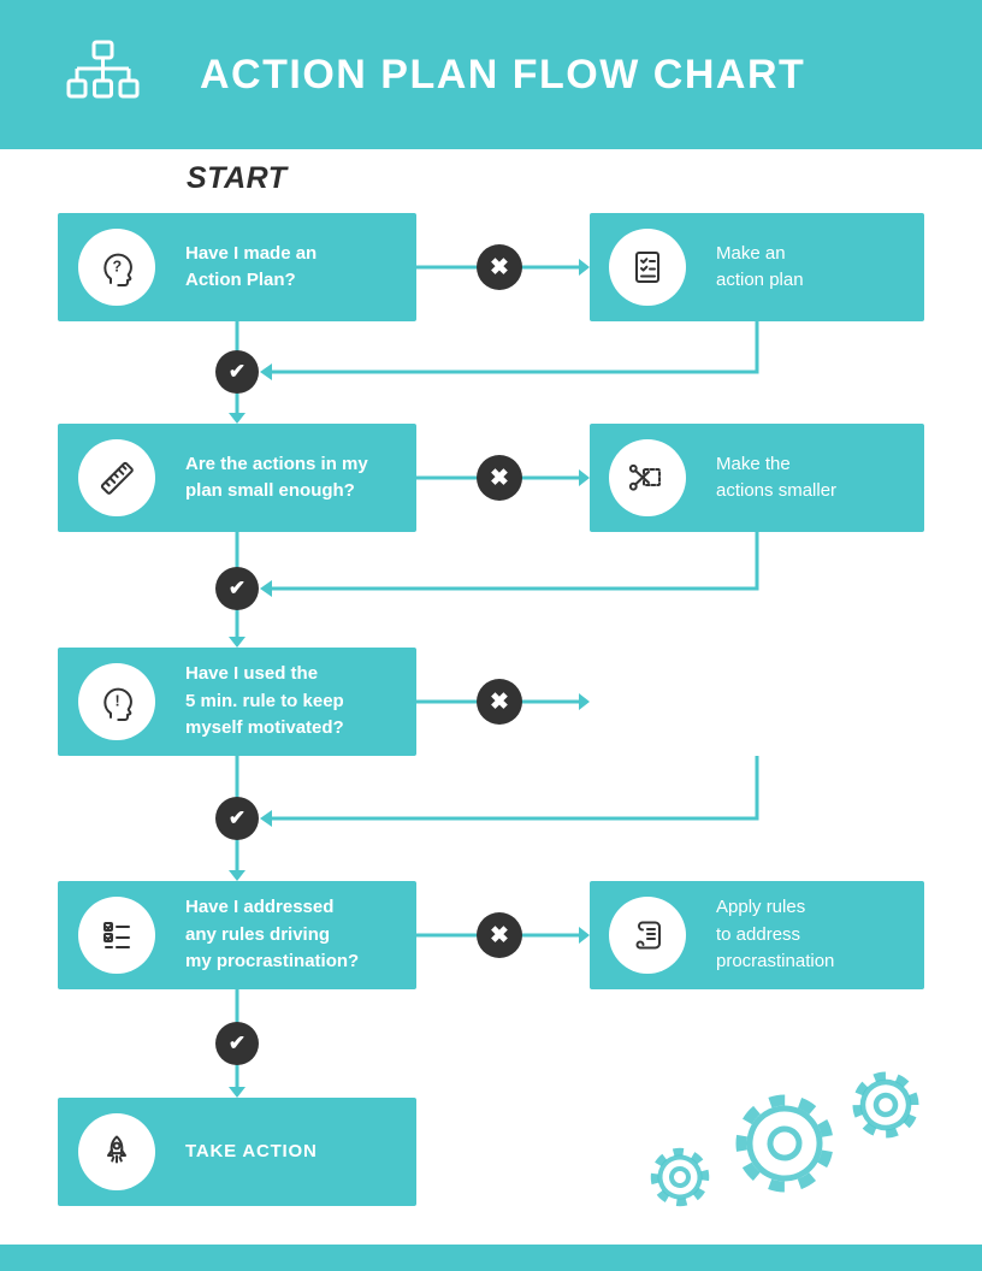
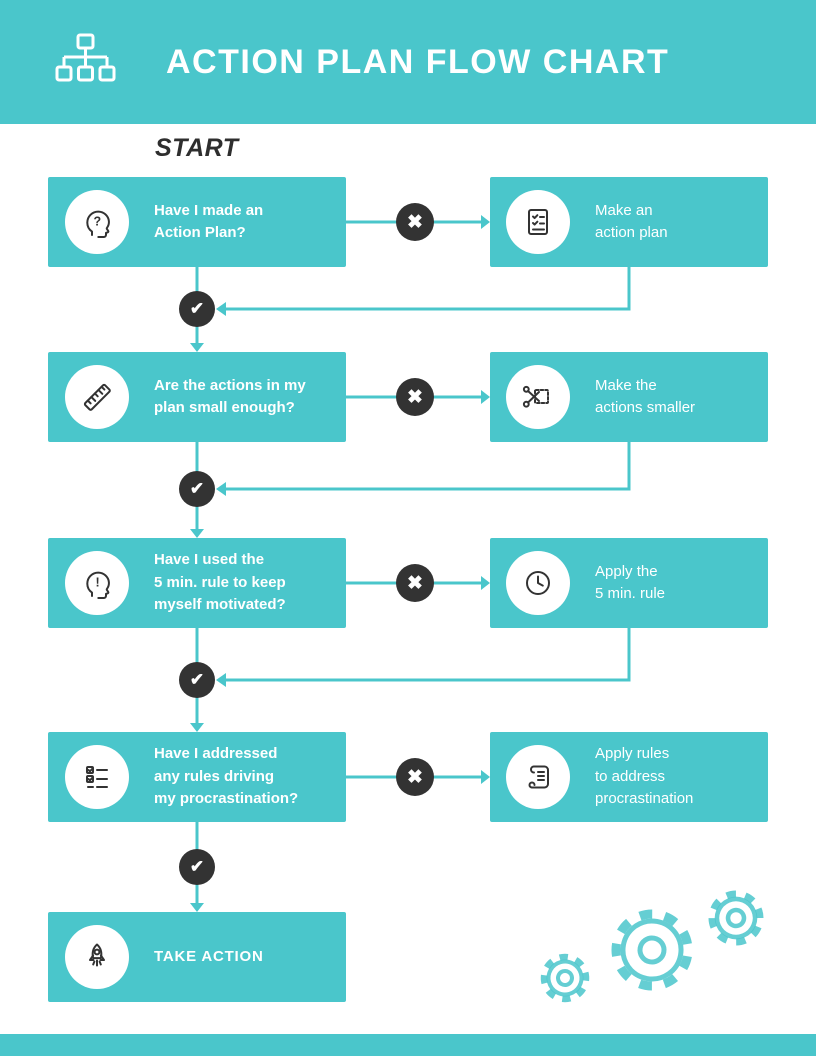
  ACTION PLAN FLOW CHART
  START
  ?
  Have I made an
  Action Plan?
  Make an
  action plan
  Are the actions in my
  plan small enough?
  Make the
  actions smaller
  !
  Have I used the
  5 min. rule to keep
  myself motivated?
+ Apply the
+ 5 min. rule
  Have I addressed
  any rules driving
  my procrastination?
  Apply rules
  to address
  procrastination
  TAKE ACTION
  ✖
  ✖
  ✖
  ✖
  ✔
  ✔
  ✔
  ✔
